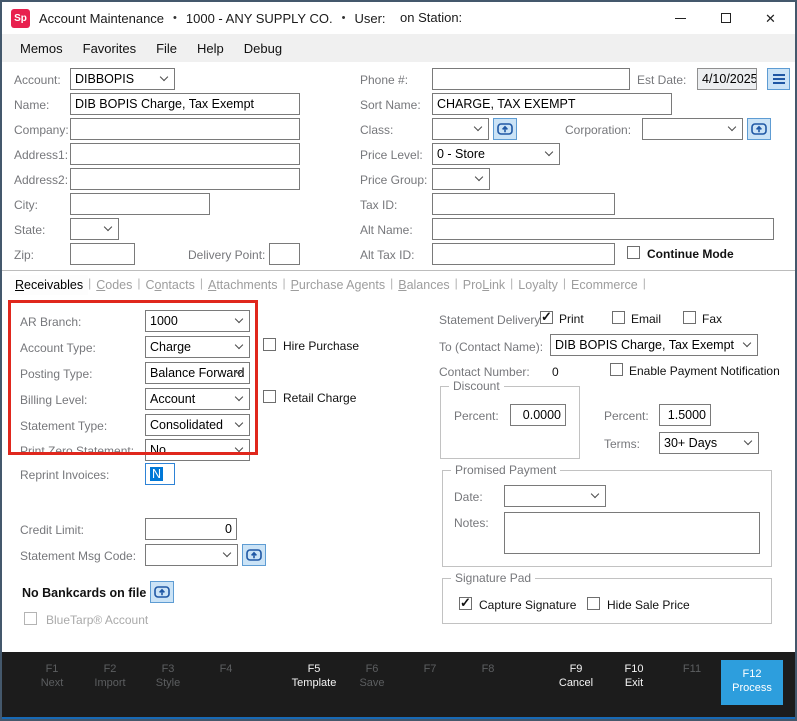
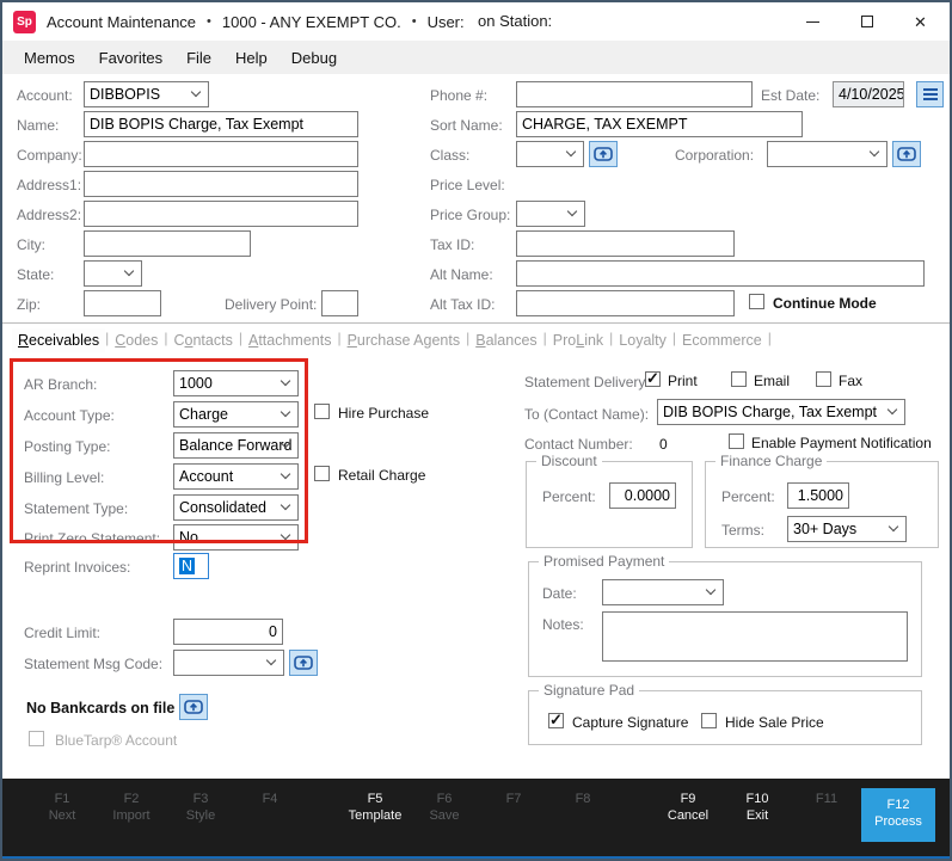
  Sp
  Account Maintenance
  •
- 1000 - ANY SUPPLY CO.
+ 1000 - ANY EXEMPT CO.
  •
  User:
  on Station:
  ✕
  Memos
  Favorites
  File
  Help
  Debug
  Account:
  DIBBOPIS
  Name:
  DIB BOPIS Charge, Tax Exempt
  Company:
  Address1:
  Address2:
  City:
  State:
  Zip:
  Delivery Point:
  Phone #:
  Est Date:
  4/10/2025
  Sort Name:
  CHARGE, TAX EXEMPT
  Class:
  Corporation:
  Price Level:
- 0 - Store
  Price Group:
  Tax ID:
  Alt Name:
  Alt Tax ID:
  Continue Mode
  Receivables
  |
  Codes
  |
  Contacts
  |
  Attachments
  |
  Purchase Agents
  |
  Balances
  |
  ProLink
  |
  Loyalty
  |
  Ecommerce
  |
  AR Branch:
  1000
  Account Type:
  Charge
  Hire Purchase
  Posting Type:
  Balance Forward
  Billing Level:
  Account
  Retail Charge
  Statement Type:
  Consolidated
  Print Zero Statement:
  No
  Reprint Invoices:
  N
  Credit Limit:
  0
  Statement Msg Code:
  No Bankcards on file
  BlueTarp® Account
  Statement Delivery
  Print
  Email
  Fax
  To (Contact Name):
  DIB BOPIS Charge, Tax Exempt
  Contact Number:
  0
  Enable Payment Notification
  Discount
  Percent:
  0.0000
+ Finance Charge
  Percent:
  1.5000
  Terms:
  30+ Days
  Promised Payment
  Date:
  Notes:
  Signature Pad
  Capture Signature
  Hide Sale Price
  F1
  Next
  F2
  Import
  F3
  Style
  F4
  F5
  Template
  F6
  Save
  F7
  F8
  F9
  Cancel
  F10
  Exit
  F11
  F12
  Process
